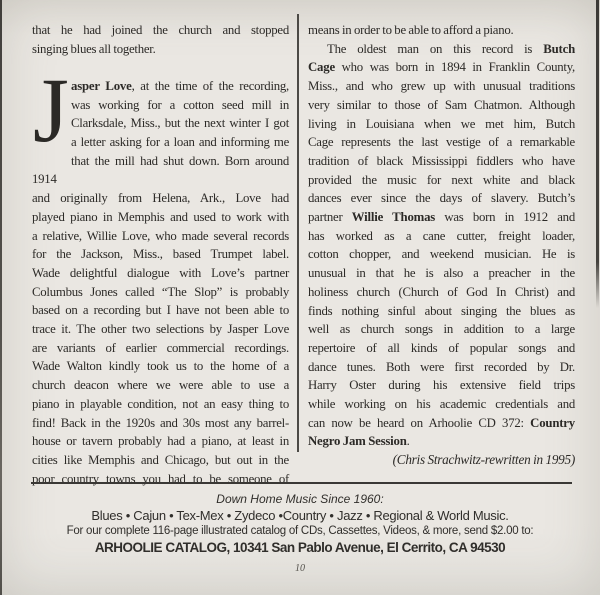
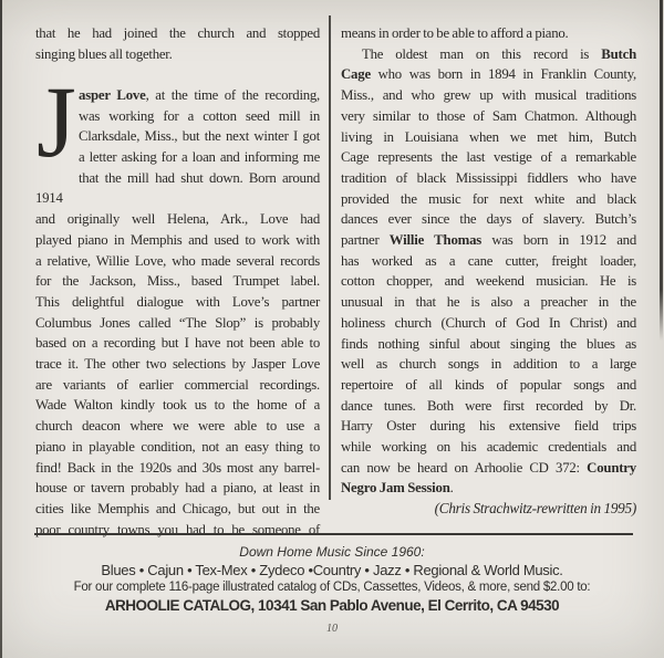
  that he had joined the church and stopped
  singing blues all together.
  J
  asper Love, at the time of the recording,
  was working for a cotton seed mill in
  Clarksdale, Miss., but the next winter I got
  a letter asking for a loan and informing me
  that the mill had shut down. Born around 1914
- and originally from Helena, Ark., Love had
+ and originally well Helena, Ark., Love had
  played piano in Memphis and used to work with
  a relative, Willie Love, who made several records
  for the Jackson, Miss., based Trumpet label.
- Wade delightful dialogue with Love’s partner
+ This delightful dialogue with Love’s partner
  Columbus Jones called “The Slop” is probably
  based on a recording but I have not been able to
  trace it. The other two selections by Jasper Love
  are variants of earlier commercial recordings.
  Wade Walton kindly took us to the home of a
  church deacon where we were able to use a
  piano in playable condition, not an easy thing to
  find! Back in the 1920s and 30s most any barrel-
  house or tavern probably had a piano, at least in
  cities like Memphis and Chicago, but out in the
  poor country towns you had to be someone of
  means in order to be able to afford a piano.
  The oldest man on this record is Butch
  Cage who was born in 1894 in Franklin County,
- Miss., and who grew up with unusual traditions
+ Miss., and who grew up with musical traditions
  very similar to those of Sam Chatmon. Although
  living in Louisiana when we met him, Butch
  Cage represents the last vestige of a remarkable
  tradition of black Mississippi fiddlers who have
  provided the music for next white and black
  dances ever since the days of slavery. Butch’s
  partner Willie Thomas was born in 1912 and
  has worked as a cane cutter, freight loader,
  cotton chopper, and weekend musician. He is
  unusual in that he is also a preacher in the
  holiness church (Church of God In Christ) and
  finds nothing sinful about singing the blues as
  well as church songs in addition to a large
  repertoire of all kinds of popular songs and
  dance tunes. Both were first recorded by Dr.
  Harry Oster during his extensive field trips
  while working on his academic credentials and
  can now be heard on Arhoolie CD 372: Country
  Negro Jam Session.
  (Chris Strachwitz-rewritten in 1995)
  Down Home Music Since 1960:
  Blues • Cajun • Tex-Mex • Zydeco •Country • Jazz • Regional & World Music.
  For our complete 116-page illustrated catalog of CDs, Cassettes, Videos, & more, send $2.00 to:
  ARHOOLIE CATALOG, 10341 San Pablo Avenue, El Cerrito, CA 94530
  10
